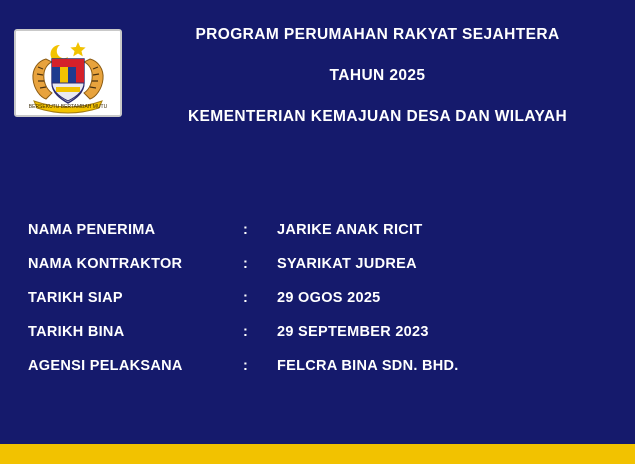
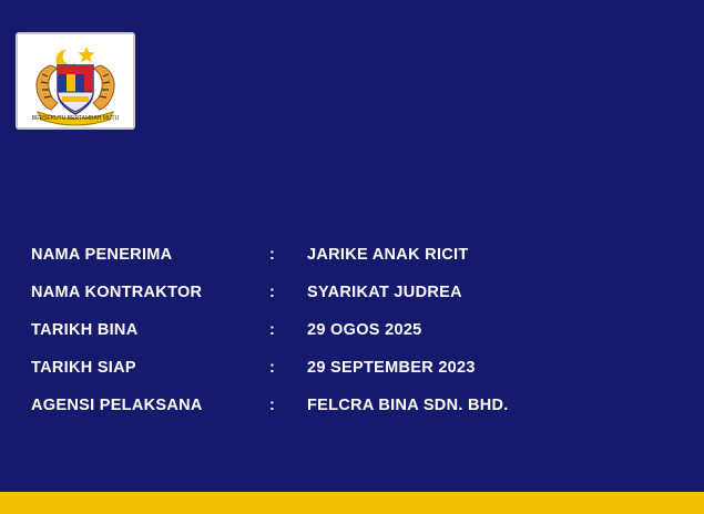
- PROGRAM PERUMAHAN RAKYAT SEJAHTERA
- TAHUN 2025
- KEMENTERIAN KEMAJUAN DESA DAN WILAYAH
  NAMA PENERIMA
  :
  JARIKE ANAK RICIT
  NAMA KONTRAKTOR
  :
  SYARIKAT JUDREA
- TARIKH SIAP
+ TARIKH BINA
  :
  29 OGOS 2025
- TARIKH BINA
+ TARIKH SIAP
  :
  29 SEPTEMBER 2023
  AGENSI PELAKSANA
  :
  FELCRA BINA SDN. BHD.
